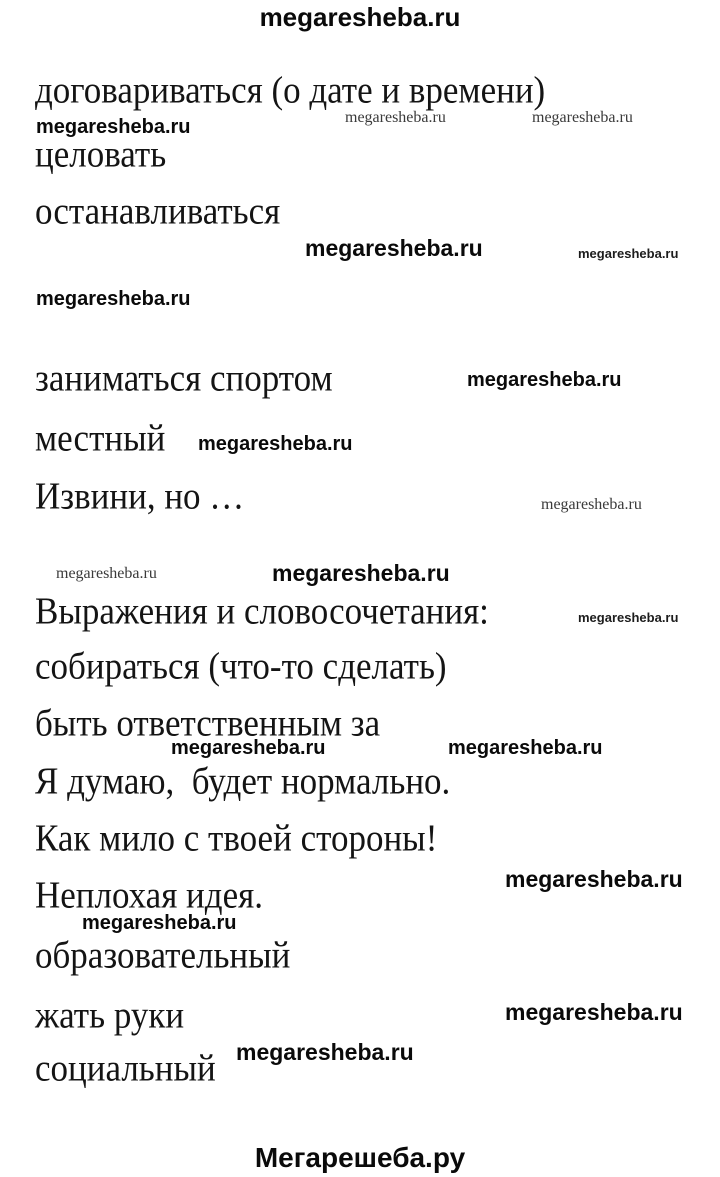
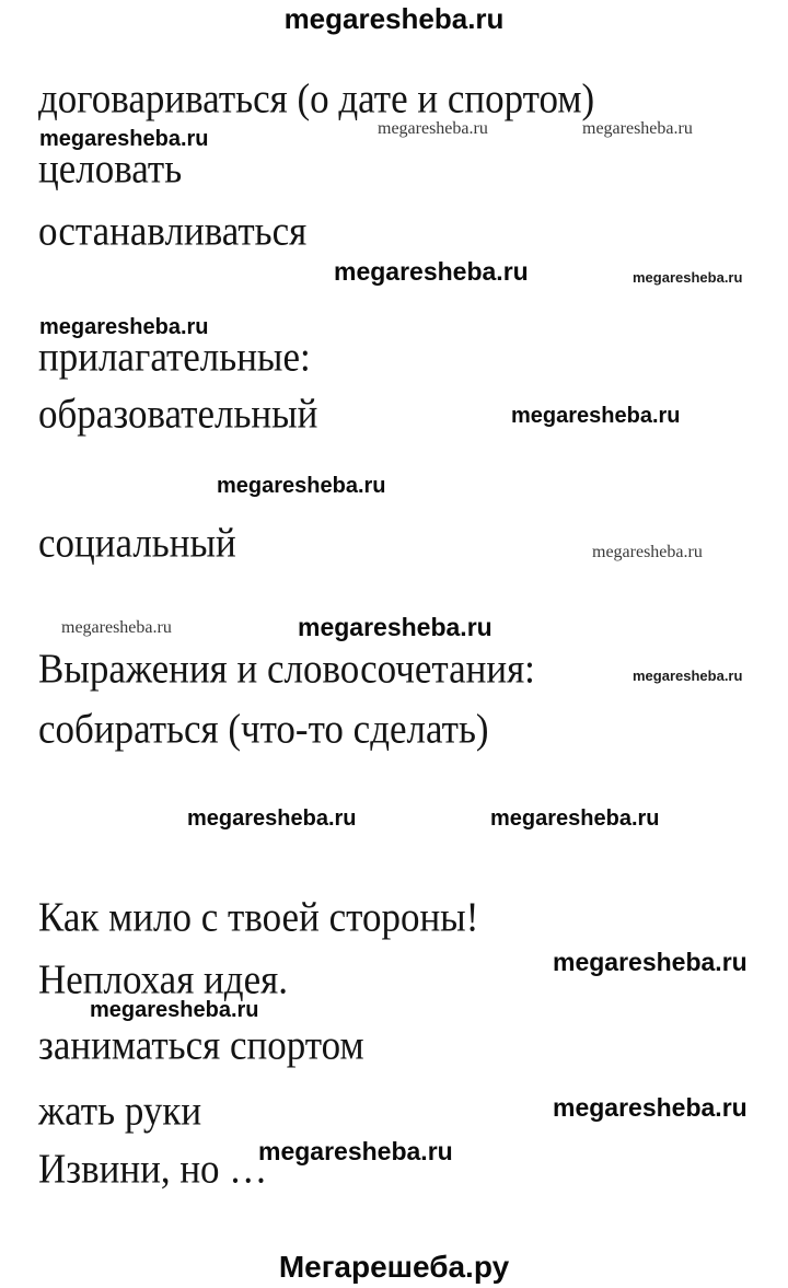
  megaresheba.ru
- договариваться (о дате и времени)
+ договариваться (о дате и спортом)
  целовать
  останавливаться
+ прилагательные:
- заниматься спортом
+ образовательный
- местный
- Извини, но …
+ социальный
  Выражения и словосочетания:
  собираться (что-то сделать)
- быть ответственным за
- Я думаю, будет нормально.
  Как мило с твоей стороны!
  Неплохая идея.
- образовательный
+ заниматься спортом
  жать руки
- социальный
+ Извини, но …
  megaresheba.ru
  megaresheba.ru
  megaresheba.ru
  megaresheba.ru
  megaresheba.ru
  megaresheba.ru
  megaresheba.ru
  megaresheba.ru
  megaresheba.ru
  megaresheba.ru
  megaresheba.ru
  megaresheba.ru
  megaresheba.ru
  megaresheba.ru
  megaresheba.ru
  megaresheba.ru
  megaresheba.ru
  megaresheba.ru
  Мегарешеба.ру
